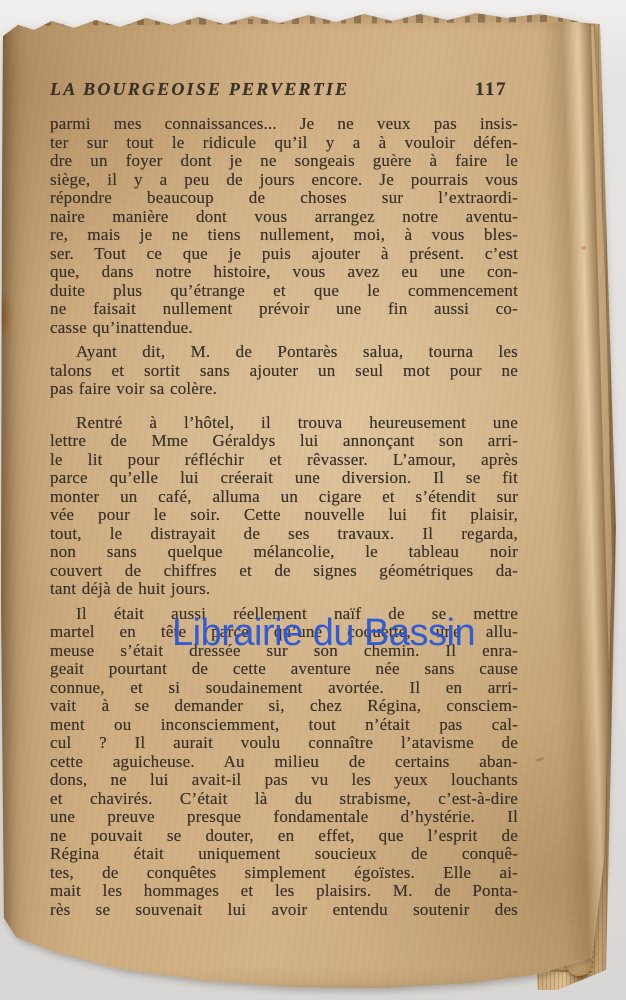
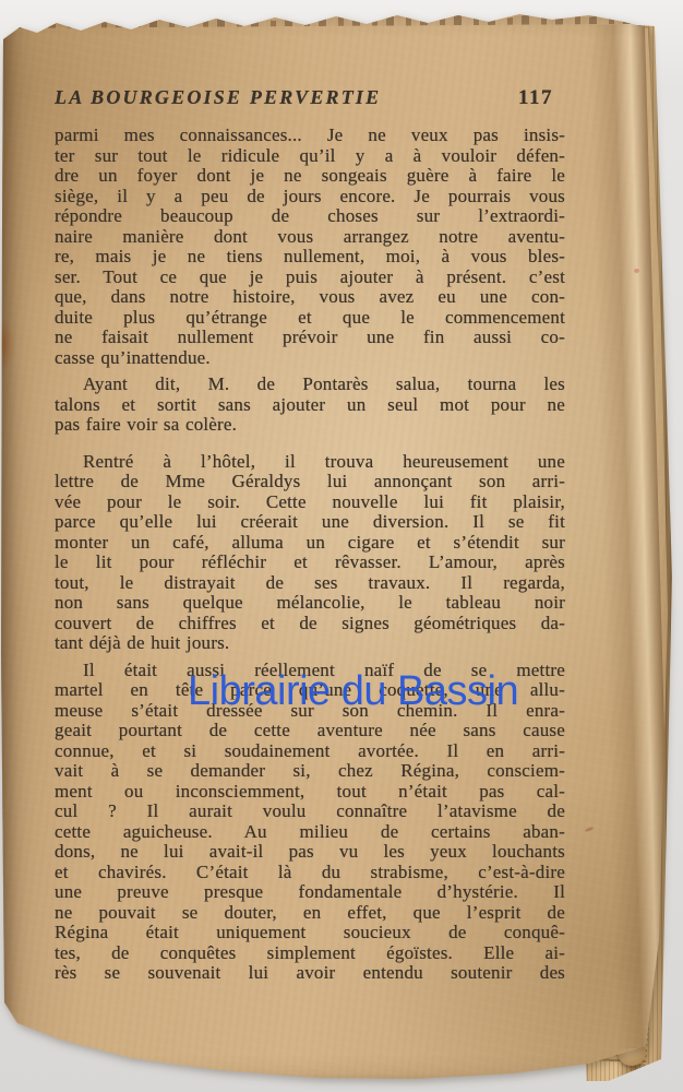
  LA BOURGEOISE PERVERTIE
  117
  parmi mes connaissances... Je ne veux pas insis-
  ter sur tout le ridicule qu’il y a à vouloir défen-
  dre un foyer dont je ne songeais guère à faire le
  siège, il y a peu de jours encore. Je pourrais vous
  répondre beaucoup de choses sur l’extraordi-
  naire manière dont vous arrangez notre aventu-
  re, mais je ne tiens nullement, moi, à vous bles-
  ser. Tout ce que je puis ajouter à présent. c’est
  que, dans notre histoire, vous avez eu une con-
  duite plus qu’étrange et que le commencement
  ne faisait nullement prévoir une fin aussi co-
  casse qu’inattendue.
  Ayant dit, M. de Pontarès salua, tourna les
  talons et sortit sans ajouter un seul mot pour ne
  pas faire voir sa colère.
  Rentré à l’hôtel, il trouva heureusement une
  lettre de Mme Géraldys lui annonçant son arri-
- le lit pour réfléchir et rêvasser. L’amour, après
+ vée pour le soir. Cette nouvelle lui fit plaisir,
  parce qu’elle lui créerait une diversion. Il se fit
  monter un café, alluma un cigare et s’étendit sur
- vée pour le soir. Cette nouvelle lui fit plaisir,
+ le lit pour réfléchir et rêvasser. L’amour, après
  tout, le distrayait de ses travaux. Il regarda,
  non sans quelque mélancolie, le tableau noir
  couvert de chiffres et de signes géométriques da-
  tant déjà de huit jours.
  Il était aussi réellement naïf de se mettre
  martel en tête parce qu’une coquette, une allu-
  meuse s’était dressée sur son chemin. Il enra-
  geait pourtant de cette aventure née sans cause
  connue, et si soudainement avortée. Il en arri-
  vait à se demander si, chez Régina, consciem-
  ment ou inconsciemment, tout n’était pas cal-
  cul ? Il aurait voulu connaître l’atavisme de
  cette aguicheuse. Au milieu de certains aban-
  dons, ne lui avait-il pas vu les yeux louchants
  et chavirés. C’était là du strabisme, c’est-à-dire
  une preuve presque fondamentale d’hystérie. Il
  ne pouvait se douter, en effet, que l’esprit de
  Régina était uniquement soucieux de conquê-
  tes, de conquêtes simplement égoïstes. Elle ai-
- mait les hommages et les plaisirs. M. de Ponta-
  rès se souvenait lui avoir entendu soutenir des
  Librairie du Bassin
